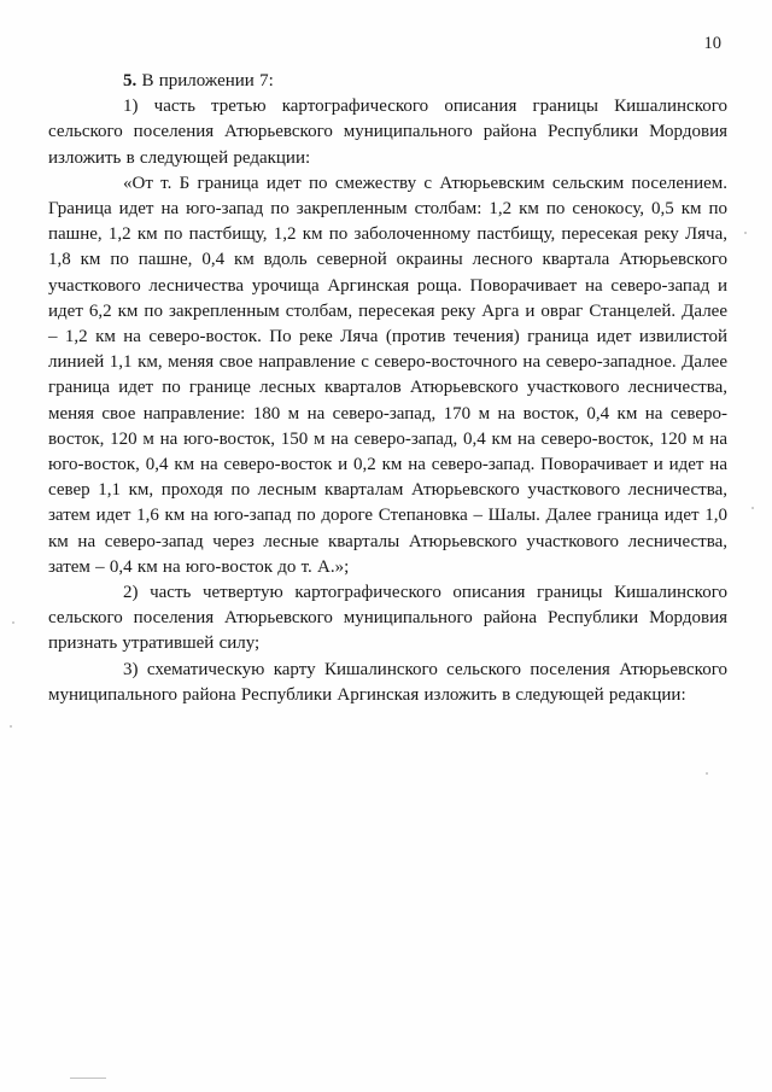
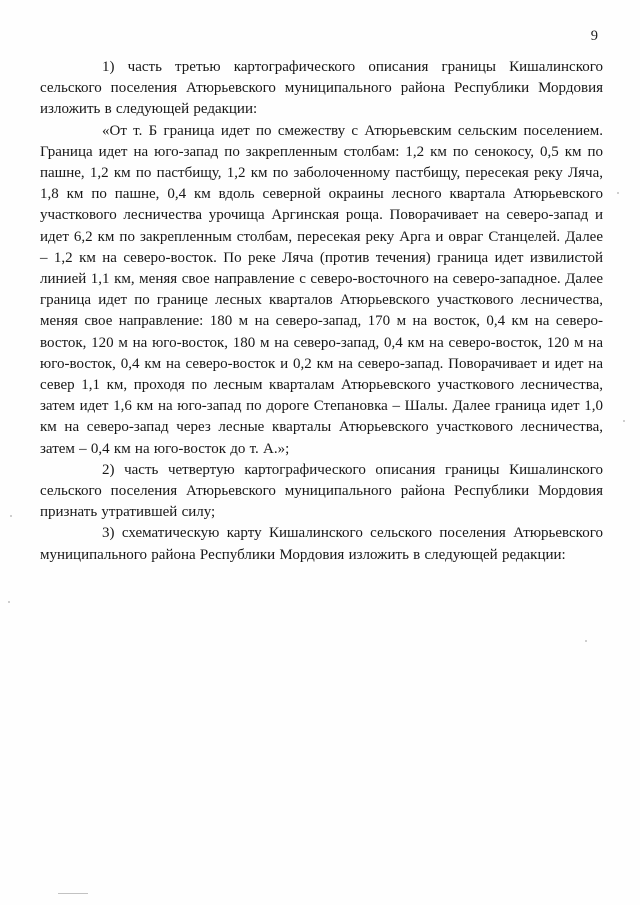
- 10
+ 9
- 5. В приложении 7:
  1) часть третью картографического описания границы Кишалинского сельского поселения Атюрьевского муниципального района Республики Мордовия изложить в следующей редакции:
- «От т. Б граница идет по смежеству с Атюрьевским сельским поселением. Граница идет на юго-запад по закрепленным столбам: 1,2 км по сенокосу, 0,5 км по пашне, 1,2 км по пастбищу, 1,2 км по заболоченному пастбищу, пересекая реку Ляча, 1,8 км по пашне, 0,4 км вдоль северной окраины лесного квартала Атюрьевского участкового лесничества урочища Аргинская роща. Поворачивает на северо-запад и идет 6,2 км по закрепленным столбам, пересекая реку Арга и овраг Станцелей. Далее – 1,2 км на северо-восток. По реке Ляча (против течения) граница идет извилистой линией 1,1 км, меняя свое направление с северо-восточного на северо-западное. Далее граница идет по границе лесных кварталов Атюрьевского участкового лесничества, меняя свое направление: 180 м на северо-запад, 170 м на восток, 0,4 км на северо-восток, 120 м на юго-восток, 150 м на северо-запад, 0,4 км на северо-восток, 120 м на юго-восток, 0,4 км на северо-восток и 0,2 км на северо-запад. Поворачивает и идет на север 1,1 км, проходя по лесным кварталам Атюрьевского участкового лесничества, затем идет 1,6 км на юго-запад по дороге Степановка – Шалы. Далее граница идет 1,0 км на северо-запад через лесные кварталы Атюрьевского участкового лесничества, затем – 0,4 км на юго-восток до т. А.»;
+ «От т. Б граница идет по смежеству с Атюрьевским сельским поселением. Граница идет на юго-запад по закрепленным столбам: 1,2 км по сенокосу, 0,5 км по пашне, 1,2 км по пастбищу, 1,2 км по заболоченному пастбищу, пересекая реку Ляча, 1,8 км по пашне, 0,4 км вдоль северной окраины лесного квартала Атюрьевского участкового лесничества урочища Аргинская роща. Поворачивает на северо-запад и идет 6,2 км по закрепленным столбам, пересекая реку Арга и овраг Станцелей. Далее – 1,2 км на северо-восток. По реке Ляча (против течения) граница идет извилистой линией 1,1 км, меняя свое направление с северо-восточного на северо-западное. Далее граница идет по границе лесных кварталов Атюрьевского участкового лесничества, меняя свое направление: 180 м на северо-запад, 170 м на восток, 0,4 км на северо-восток, 120 м на юго-восток, 180 м на северо-запад, 0,4 км на северо-восток, 120 м на юго-восток, 0,4 км на северо-восток и 0,2 км на северо-запад. Поворачивает и идет на север 1,1 км, проходя по лесным кварталам Атюрьевского участкового лесничества, затем идет 1,6 км на юго-запад по дороге Степановка – Шалы. Далее граница идет 1,0 км на северо-запад через лесные кварталы Атюрьевского участкового лесничества, затем – 0,4 км на юго-восток до т. А.»;
  2) часть четвертую картографического описания границы Кишалинского сельского поселения Атюрьевского муниципального района Республики Мордовия признать утратившей силу;
- 3) схематическую карту Кишалинского сельского поселения Атюрьевского муниципального района Республики Аргинская изложить в следующей редакции:
+ 3) схематическую карту Кишалинского сельского поселения Атюрьевского муниципального района Республики Мордовия изложить в следующей редакции:
